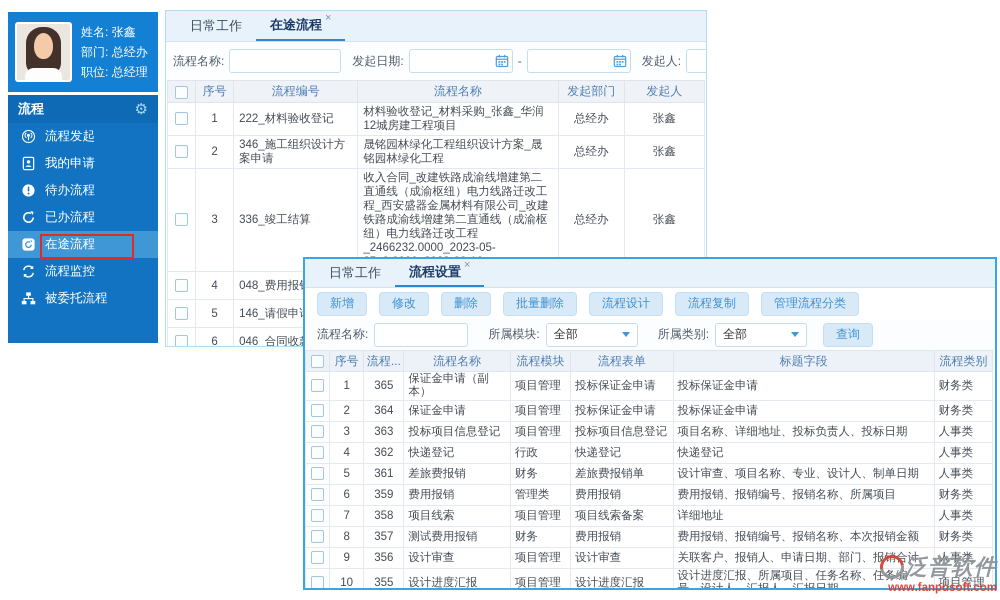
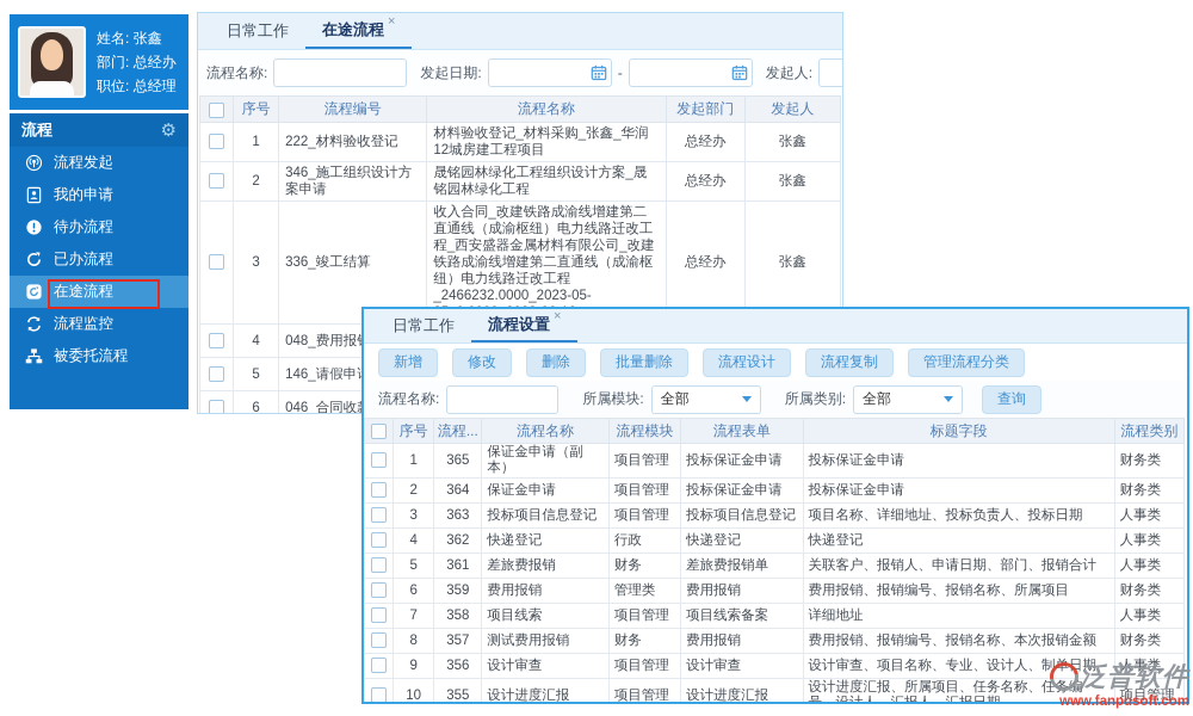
  姓名: 张鑫
  部门: 总经办
  职位: 总经理
  流程
  ⚙
  流程发起
  我的申请
  待办流程
  已办流程
  在途流程
  流程监控
  被委托流程
  日常工作
  在途流程
  ×
  流程名称:
  发起日期:
  -
  发起人:
  	序号	流程编号	流程名称	发起部门	发起人
  	1	222_材料验收登记	材料验收登记_材料采购_张鑫_华润12城房建工程项目	总经办	张鑫
  	2	346_施工组织设计方案申请	晟铭园林绿化工程组织设计方案_晟铭园林绿化工程	总经办	张鑫
  	3	336_竣工结算	收入合同_改建铁路成渝线增建第二直通线（成渝枢纽）电力线路迁改工程_西安盛器金属材料有限公司_改建铁路成渝线增建第二直通线（成渝枢纽）电力线路迁改工程_2466232.0000_2023-05-	总经办	张鑫
  	4	048_费用报
  	5	146_请假申
  	6	046_合同收
  日常工作
  流程设置
  ×
  新增
  修改
  删除
  批量删除
  流程设计
  流程复制
  管理流程分类
  流程名称:
  所属模块:
  全部
  所属类别:
  全部
  查询
  	序号	流程...	流程名称	流程模块	流程表单	标题字段	流程类别
  	1	365	保证金申请（副本）	项目管理	投标保证金申请	投标保证金申请	财务类
  	2	364	保证金申请	项目管理	投标保证金申请	投标保证金申请	财务类
  	3	363	投标项目信息登记	项目管理	投标项目信息登记	项目名称、详细地址、投标负责人、投标日期	人事类
  	4	362	快递登记	行政	快递登记	快递登记	人事类
- 	5	361	差旅费报销	财务	差旅费报销单	设计审查、项目名称、专业、设计人、制单日期	人事类
+ 	5	361	差旅费报销	财务	差旅费报销单	关联客户、报销人、申请日期、部门、报销合计	人事类
  	6	359	费用报销	管理类	费用报销	费用报销、报销编号、报销名称、所属项目	财务类
  	7	358	项目线索	项目管理	项目线索备案	详细地址	人事类
  	8	357	测试费用报销	财务	费用报销	费用报销、报销编号、报销名称、本次报销金额	财务类
- 	9	356	设计审查	项目管理	设计审查	关联客户、报销人、申请日期、部门、报销合计	人事类
+ 	9	356	设计审查	项目管理	设计审查	设计审查、项目名称、专业、设计人、制单日期	人事类
  	10	355	设计进度汇报	项目管理	设计进度汇报	设计进度汇报、所属项目、任务名称、任务编号、设计人、汇报人、汇报日期	项目管理
  泛普软件
  www.fanpusoft.com
